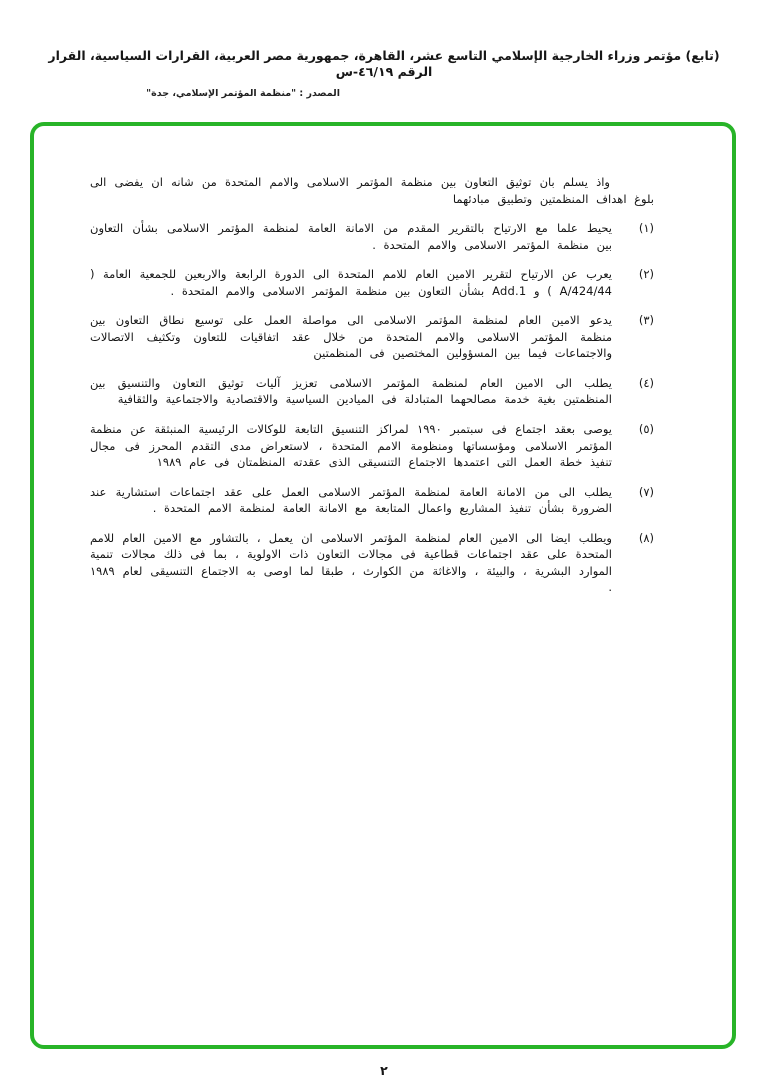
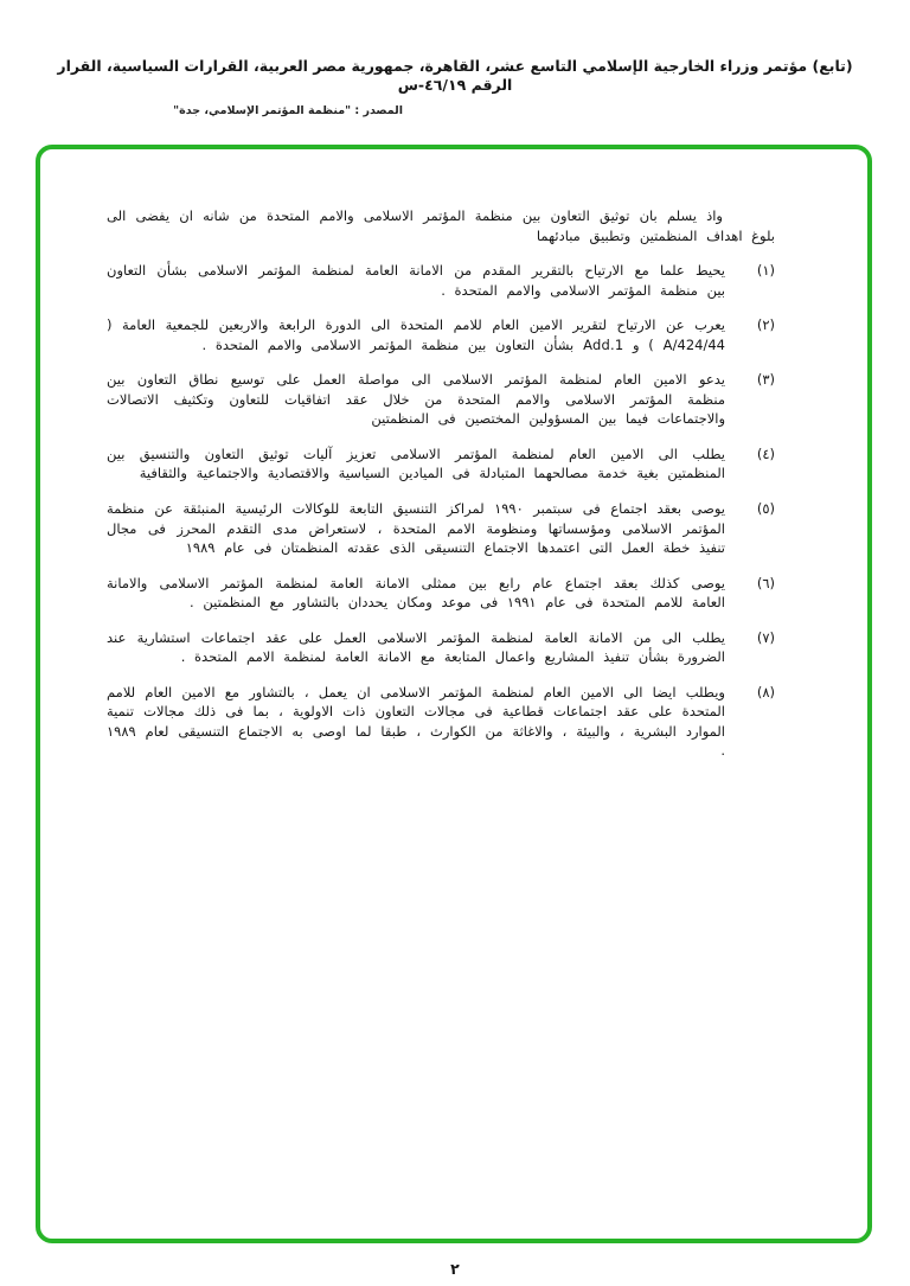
  (تابع) مؤتمر وزراء الخارجية الإسلامي التاسع عشر، القاهرة، جمهورية مصر العربية، القرارات السياسية، القرار الرقم ٤٦/١٩-س
  المصدر : "منظمة المؤتمر الإسلامي، جدة"
  واذ يسلم بان توثيق التعاون بين منظمة المؤتمر الاسلامى والامم المتحدة من شانه ان يفضى الى بلوغ اهداف المنظمتين وتطبيق مبادئهما
  (١)
  يحيط علما مع الارتياح بالتقرير المقدم من الامانة العامة لمنظمة المؤتمر الاسلامى بشأن التعاون بين منظمة المؤتمر الاسلامى والامم المتحدة .
  (٢)
  يعرب عن الارتياح لتقرير الامين العام للامم المتحدة الى الدورة الرابعة والاربعين للجمعية العامة ( 424/44/A ) و Add.1 بشأن التعاون بين منظمة المؤتمر الاسلامى والامم المتحدة .
  (٣)
  يدعو الامين العام لمنظمة المؤتمر الاسلامى الى مواصلة العمل على توسيع نطاق التعاون بين منظمة المؤتمر الاسلامى والامم المتحدة من خلال عقد اتفاقيات للتعاون وتكثيف الاتصالات والاجتماعات فيما بين المسؤولين المختصين فى المنظمتين
  (٤)
  يطلب الى الامين العام لمنظمة المؤتمر الاسلامى تعزيز آليات توثيق التعاون والتنسيق بين المنظمتين بغية خدمة مصالحهما المتبادلة فى الميادين السياسية والاقتصادية والاجتماعية والثقافية
  (٥)
  يوصى بعقد اجتماع فى سبتمبر ١٩٩٠ لمراكز التنسيق التابعة للوكالات الرئيسية المنبثقة عن منظمة المؤتمر الاسلامى ومؤسساتها ومنظومة الامم المتحدة ، لاستعراض مدى التقدم المحرز فى مجال تنفيذ خطة العمل التى اعتمدها الاجتماع التنسيقى الذى عقدته المنظمتان فى عام ١٩٨٩
+ (٦)
+ يوصى كذلك بعقد اجتماع عام رابع بين ممثلى الامانة العامة لمنظمة المؤتمر الاسلامى والامانة العامة للامم المتحدة فى عام ١٩٩١ فى موعد ومكان يحددان بالتشاور مع المنظمتين .
  (٧)
  يطلب الى من الامانة العامة لمنظمة المؤتمر الاسلامى العمل على عقد اجتماعات استشارية عند الضرورة بشأن تنفيذ المشاريع واعمال المتابعة مع الامانة العامة لمنظمة الامم المتحدة .
  (٨)
  ويطلب ايضا الى الامين العام لمنظمة المؤتمر الاسلامى ان يعمل ، بالتشاور مع الامين العام للامم المتحدة على عقد اجتماعات قطاعية فى مجالات التعاون ذات الاولوية ، بما فى ذلك مجالات تنمية الموارد البشرية ، والبيئة ، والاغاثة من الكوارث ، طبقا لما اوصى به الاجتماع التنسيقى لعام ١٩٨٩ .
  ٢
